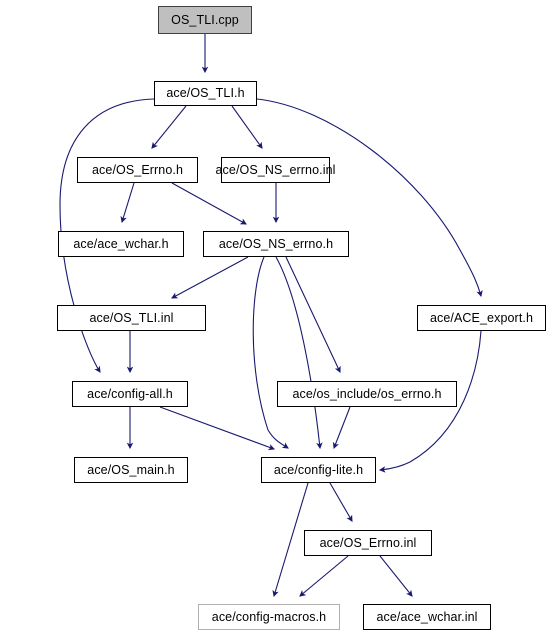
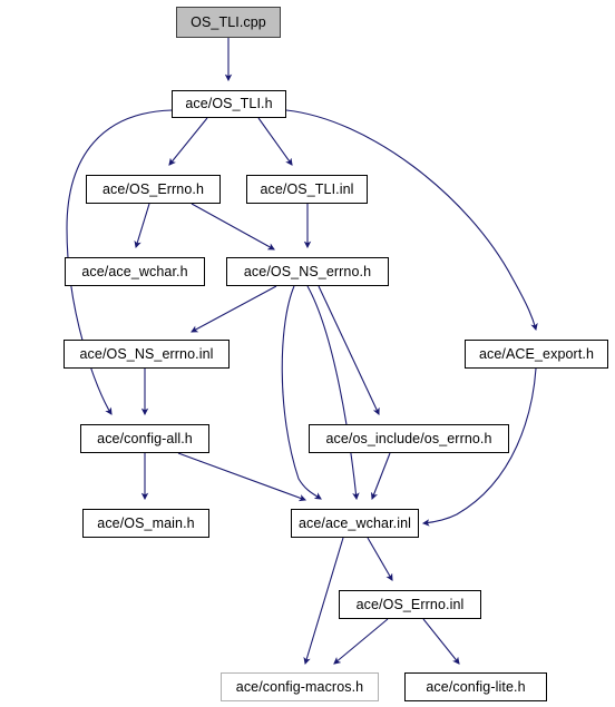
  OS_TLI.cpp
  ace/OS_TLI.h
  ace/OS_Errno.h
- ace/OS_NS_errno.inl
+ ace/OS_TLI.inl
  ace/ace_wchar.h
  ace/OS_NS_errno.h
- ace/OS_TLI.inl
+ ace/OS_NS_errno.inl
  ace/ACE_export.h
  ace/config-all.h
  ace/os_include/os_errno.h
  ace/OS_main.h
- ace/config-lite.h
+ ace/ace_wchar.inl
  ace/OS_Errno.inl
  ace/config-macros.h
- ace/ace_wchar.inl
+ ace/config-lite.h
